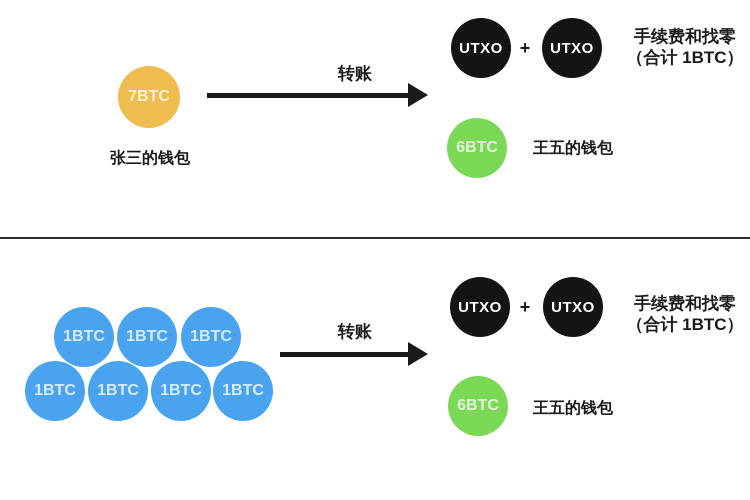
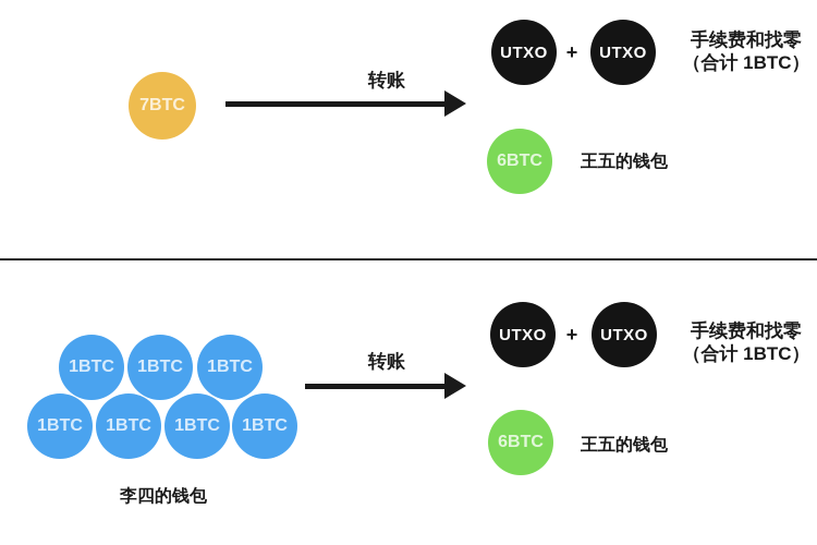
  7BTC
- 张三的钱包
  转账
  UTXO
  +
  UTXO
  手续费和找零
  （合计 1BTC）
  6BTC
  王五的钱包
  1BTC
  1BTC
  1BTC
  1BTC
  1BTC
  1BTC
  1BTC
+ 李四的钱包
  转账
  UTXO
  +
  UTXO
  手续费和找零
  （合计 1BTC）
  6BTC
  王五的钱包
